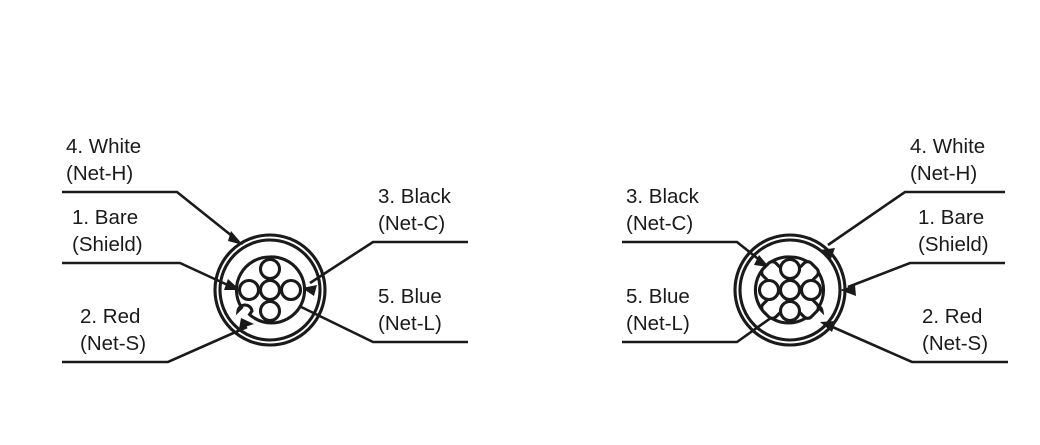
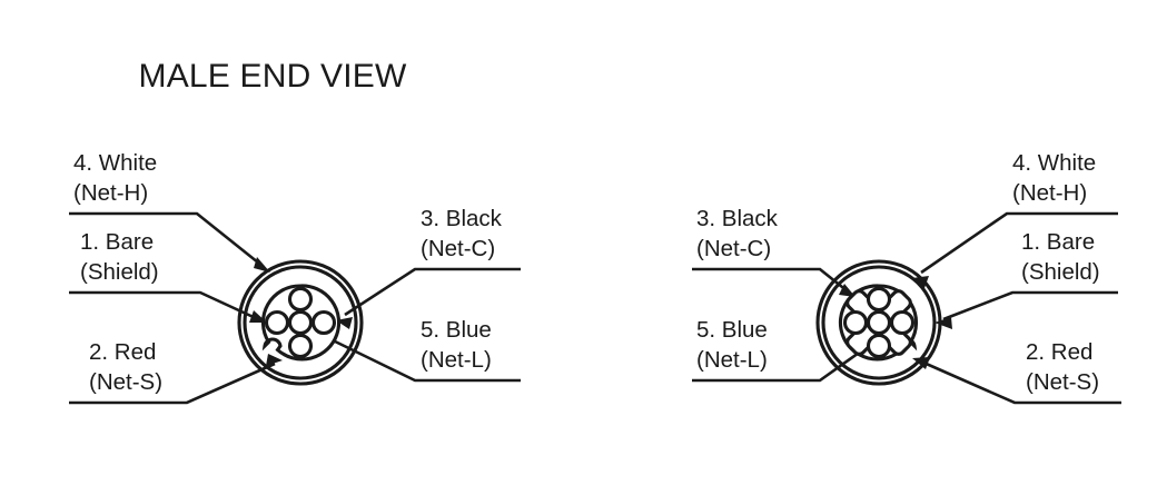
+ MALE END VIEW
  4. White
  (Net-H)
  1. Bare
  (Shield)
  2. Red
  (Net-S)
  3. Black
  (Net-C)
  5. Blue
  (Net-L)
  4. White
  (Net-H)
  1. Bare
  (Shield)
  2. Red
  (Net-S)
  3. Black
  (Net-C)
  5. Blue
  (Net-L)
